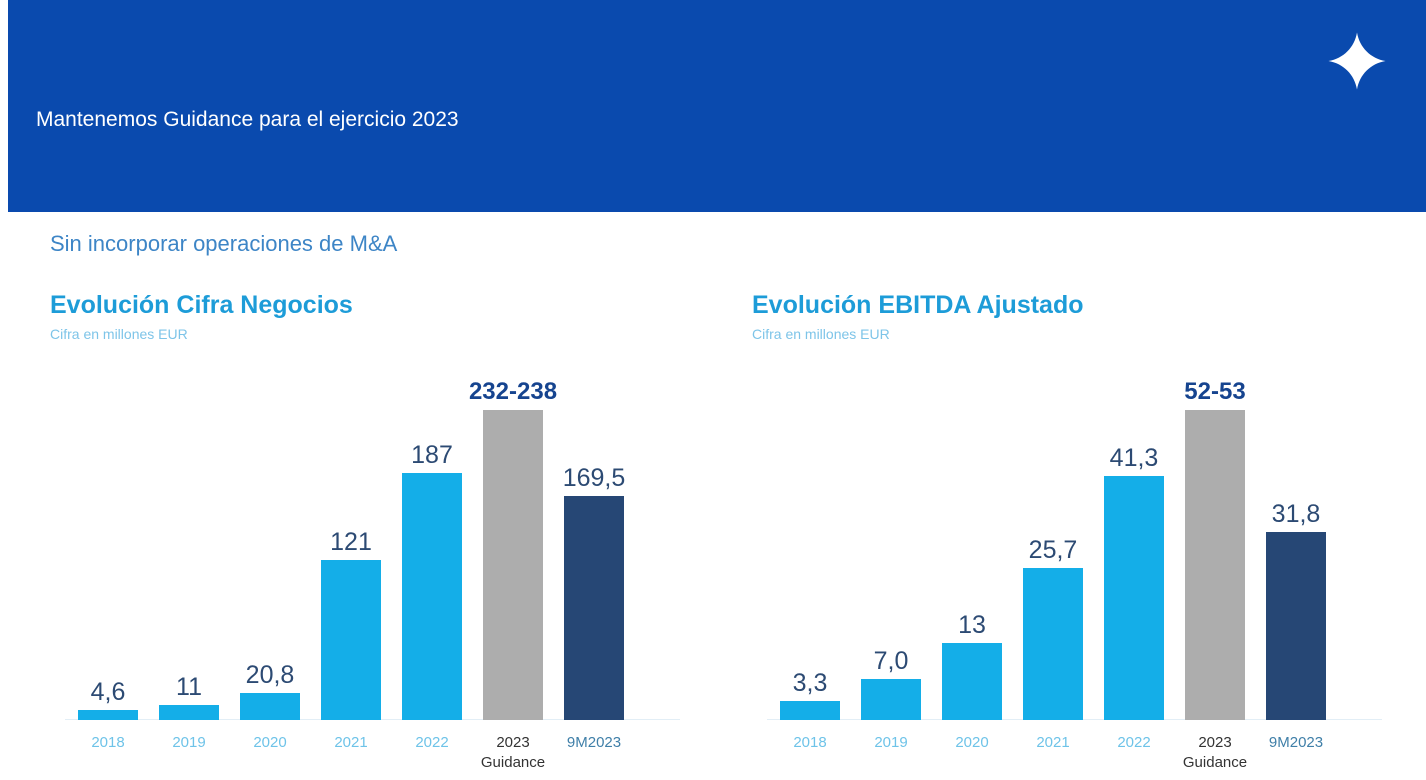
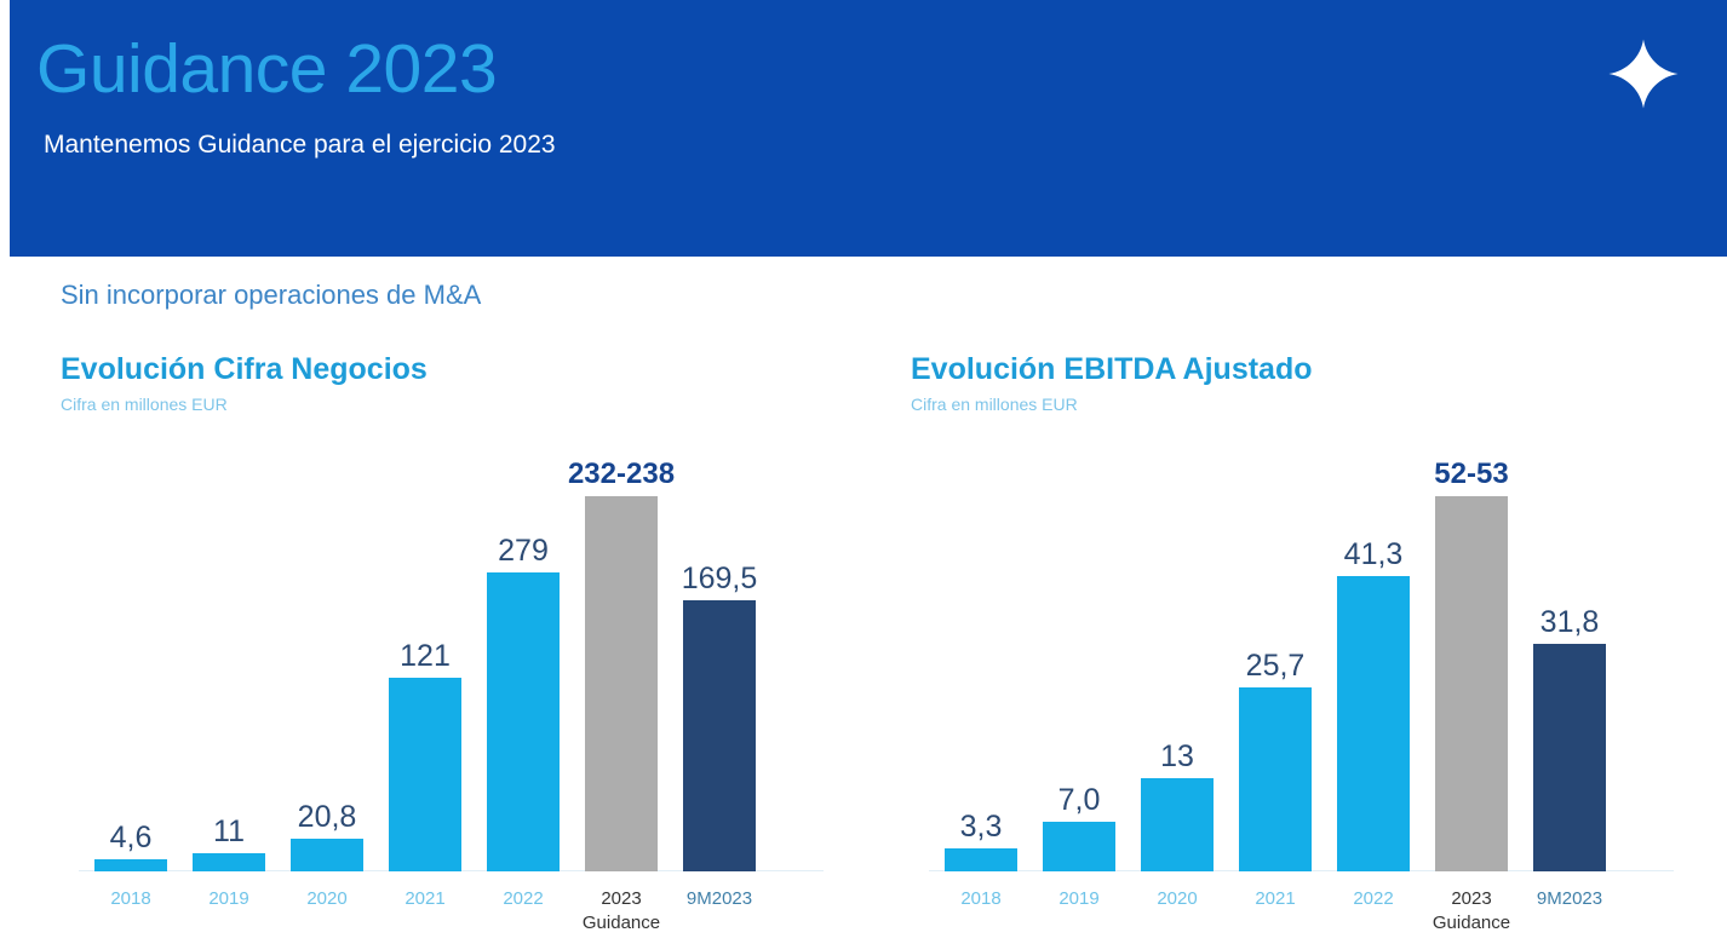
+ Guidance 2023
  Mantenemos Guidance para el ejercicio 2023
  Sin incorporar operaciones de M&A
  Evolución Cifra Negocios
  Cifra en millones EUR
  4,6
  2018
  11
  2019
  20,8
  2020
  121
  2021
- 187
+ 279
  2022
  232-238
  2023
  Guidance
  169,5
  9M2023
  Evolución EBITDA Ajustado
  Cifra en millones EUR
  3,3
  2018
  7,0
  2019
  13
  2020
  25,7
  2021
  41,3
  2022
  52-53
  2023
  Guidance
  31,8
  9M2023
